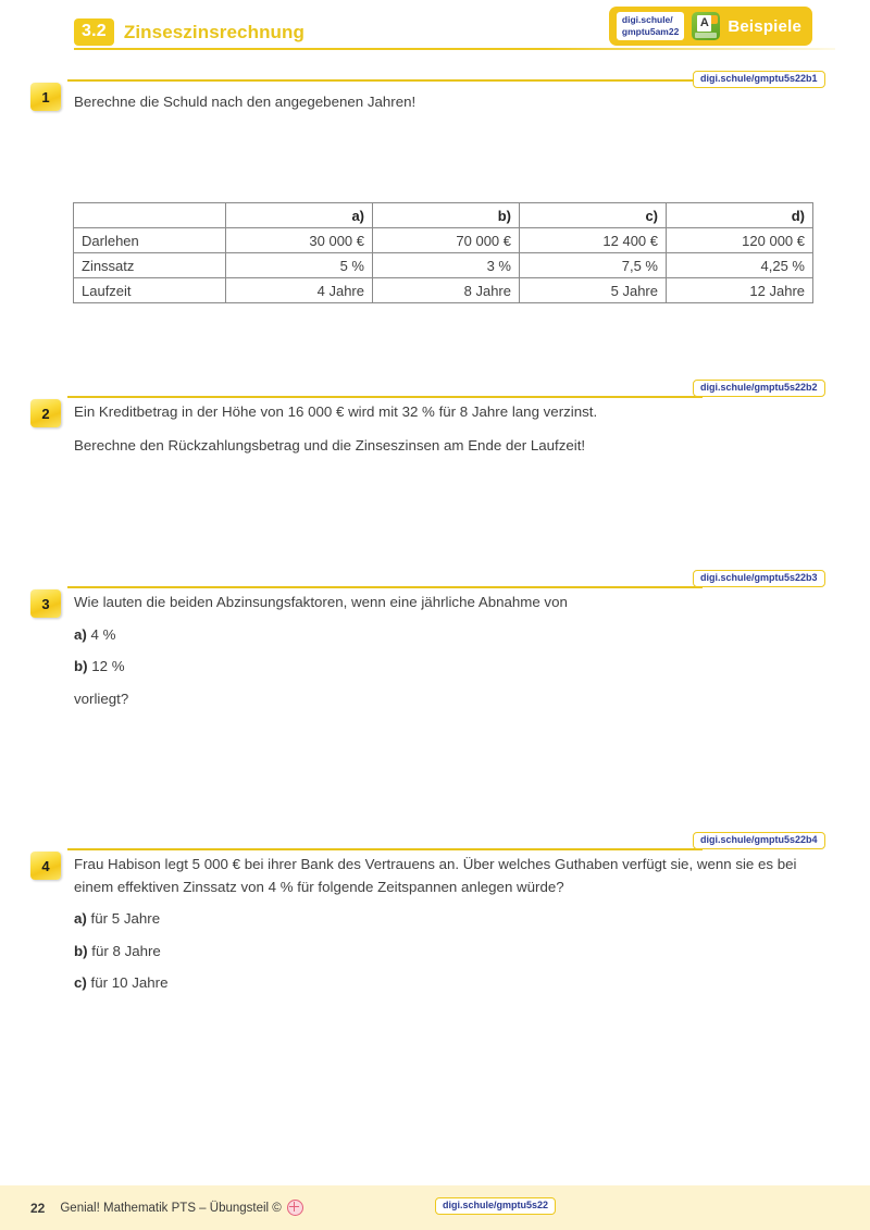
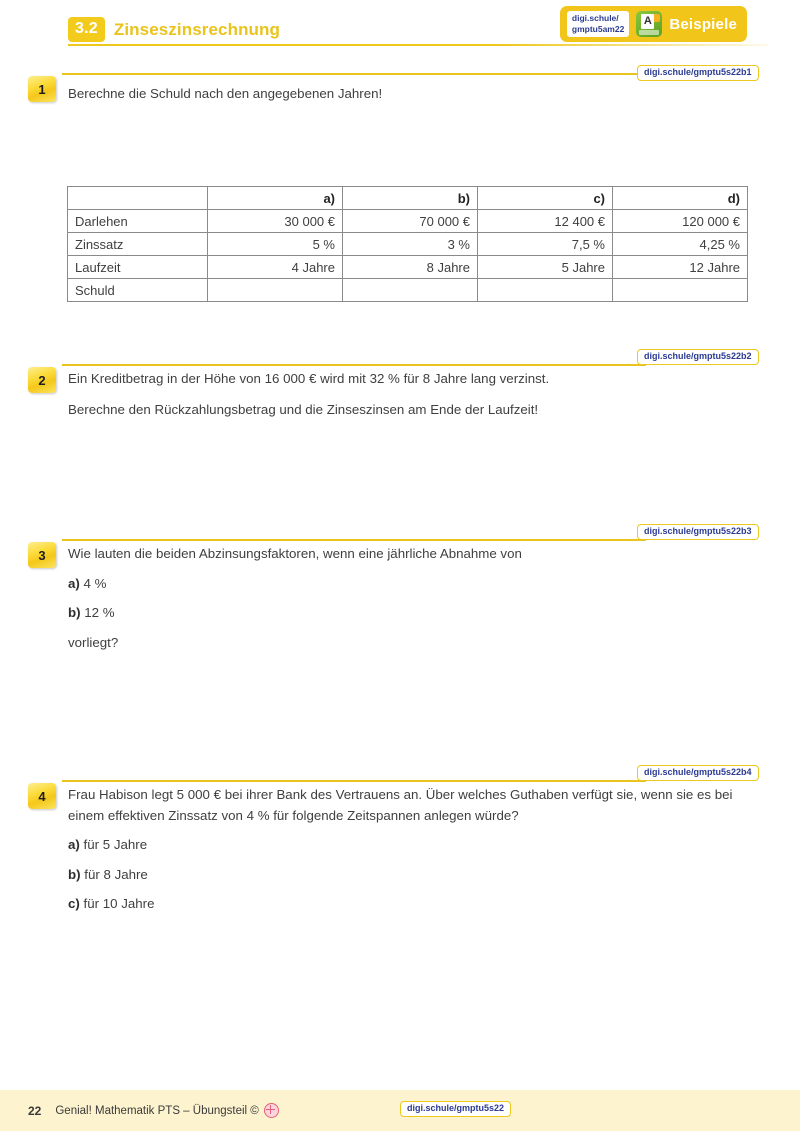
  3.2
  Zinseszinsrechnung
  digi.schule/
  gmptu5am22
  A
  Beispiele
  1
  digi.schule/gmptu5s22b1
  Berechne die Schuld nach den angegebenen Jahren!
  	a)	b)	c)	d)
  Darlehen	30 000 €	70 000 €	12 400 €	120 000 €
  Zinssatz	5 %	3 %	7,5 %	4,25 %
  Laufzeit	4 Jahre	8 Jahre	5 Jahre	12 Jahre
+ Schuld
  2
  digi.schule/gmptu5s22b2
  Ein Kreditbetrag in der Höhe von 16 000 € wird mit 32 % für 8 Jahre lang verzinst.
  Berechne den Rückzahlungsbetrag und die Zinseszinsen am Ende der Laufzeit!
  3
  digi.schule/gmptu5s22b3
  Wie lauten die beiden Abzinsungsfaktoren, wenn eine jährliche Abnahme von
  a) 4 %
  b) 12 %
  vorliegt?
  4
  digi.schule/gmptu5s22b4
  Frau Habison legt 5 000 € bei ihrer Bank des Vertrauens an. Über welches Guthaben verfügt sie, wenn sie es bei einem effektiven Zinssatz von 4 % für folgende Zeitspannen anlegen würde?
  a) für 5 Jahre
  b) für 8 Jahre
  c) für 10 Jahre
  22
  Genial! Mathematik PTS – Übungsteil ©
  digi.schule/gmptu5s22
